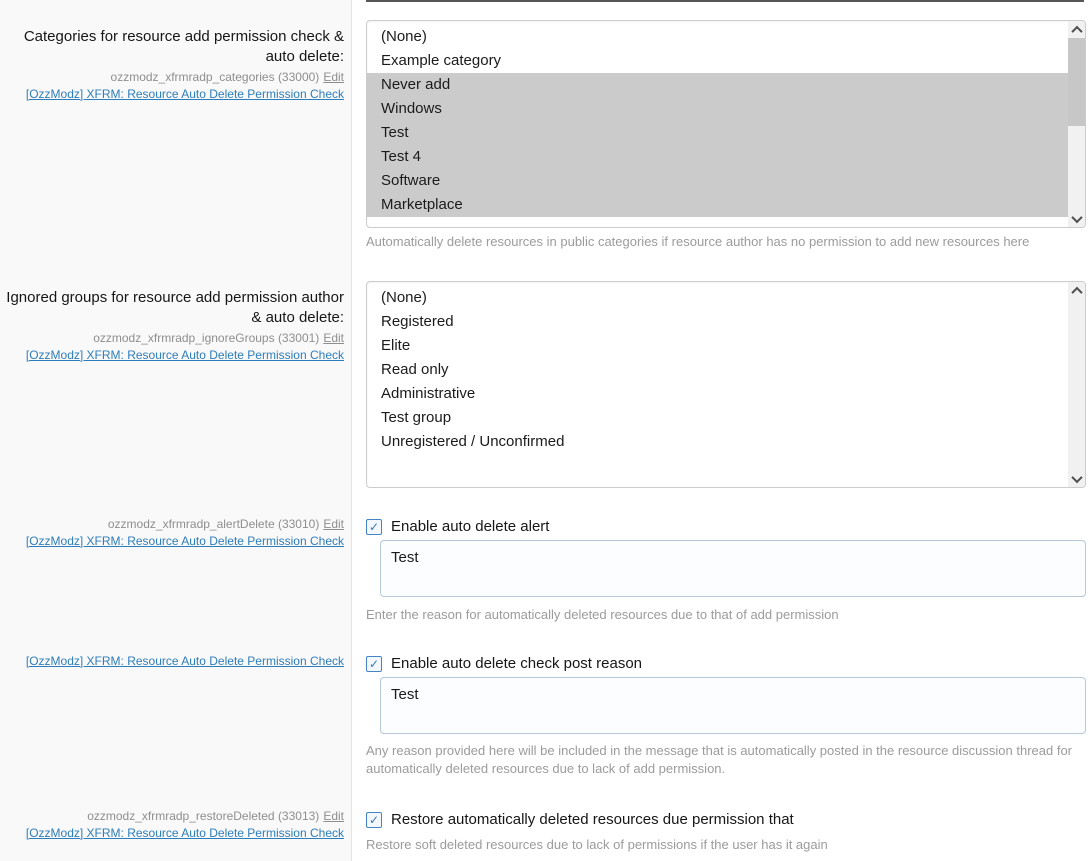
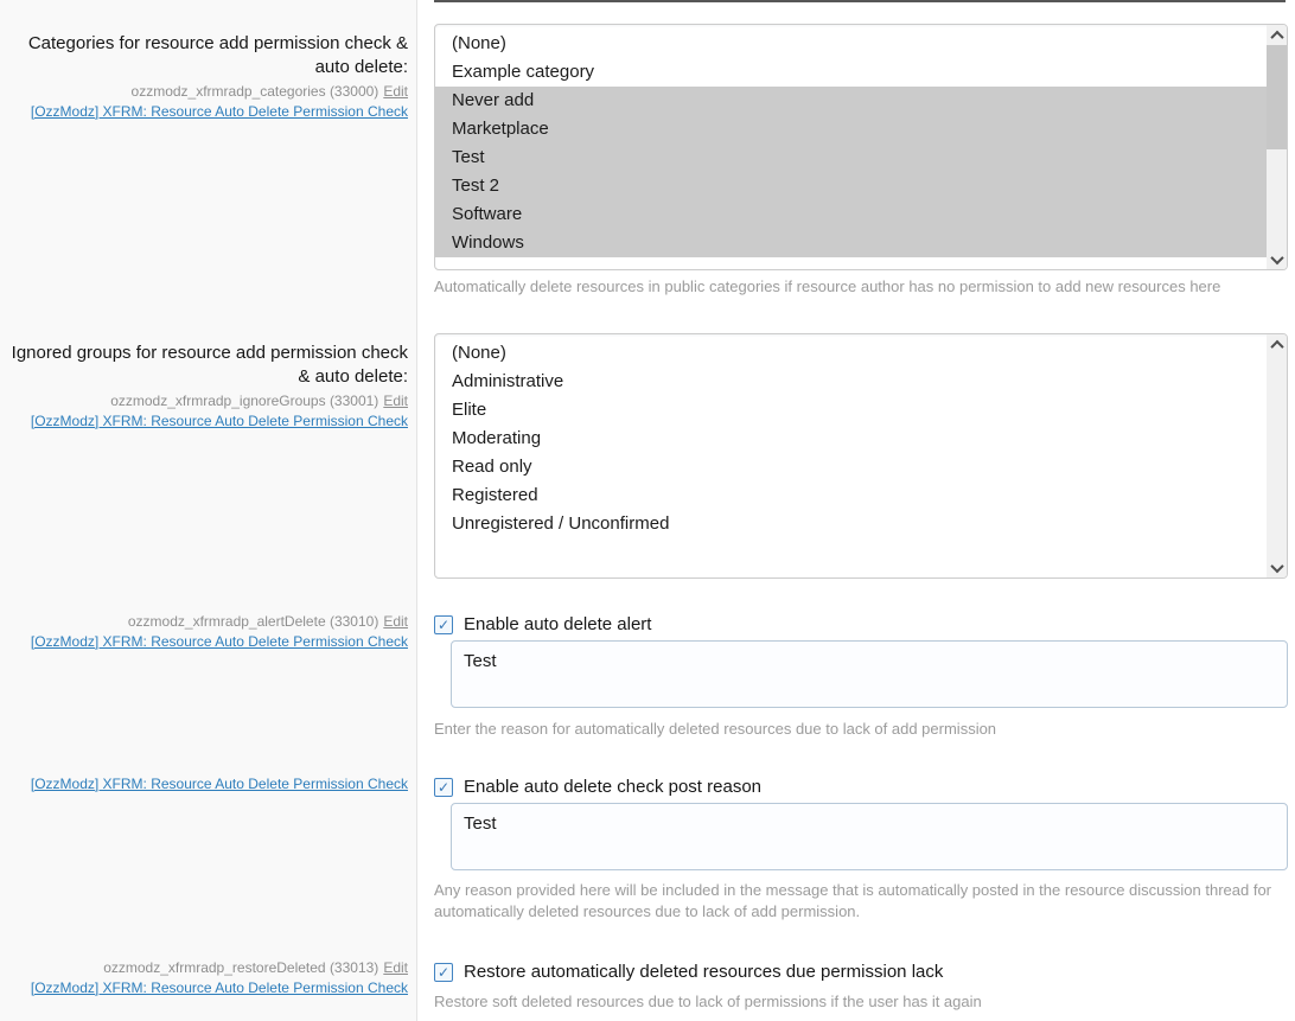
  Categories for resource add permission check & auto delete:
  ozzmodz_xfrmradp_categories (33000) Edit
  [OzzModz] XFRM: Resource Auto Delete Permission Check
  (None)
  Example category
  Never add
- Windows
+ Marketplace
  Test
- Test 4
+ Test 2
  Software
- Marketplace
+ Windows
  Automatically delete resources in public categories if resource author has no permission to add new resources here
- Ignored groups for resource add permission author & auto delete:
+ Ignored groups for resource add permission check & auto delete:
  ozzmodz_xfrmradp_ignoreGroups (33001) Edit
  [OzzModz] XFRM: Resource Auto Delete Permission Check
  (None)
- Registered
+ Administrative
  Elite
+ Moderating
  Read only
- Administrative
+ Registered
- Test group
  Unregistered / Unconfirmed
  ozzmodz_xfrmradp_alertDelete (33010) Edit
  [OzzModz] XFRM: Resource Auto Delete Permission Check
  ✓
  Enable auto delete alert
  Test
- Enter the reason for automatically deleted resources due to that of add permission
+ Enter the reason for automatically deleted resources due to lack of add permission
  [OzzModz] XFRM: Resource Auto Delete Permission Check
  ✓
  Enable auto delete check post reason
  Test
  Any reason provided here will be included in the message that is automatically posted in the resource discussion thread for automatically deleted resources due to lack of add permission.
  ozzmodz_xfrmradp_restoreDeleted (33013) Edit
  [OzzModz] XFRM: Resource Auto Delete Permission Check
  ✓
- Restore automatically deleted resources due permission that
+ Restore automatically deleted resources due permission lack
  Restore soft deleted resources due to lack of permissions if the user has it again
